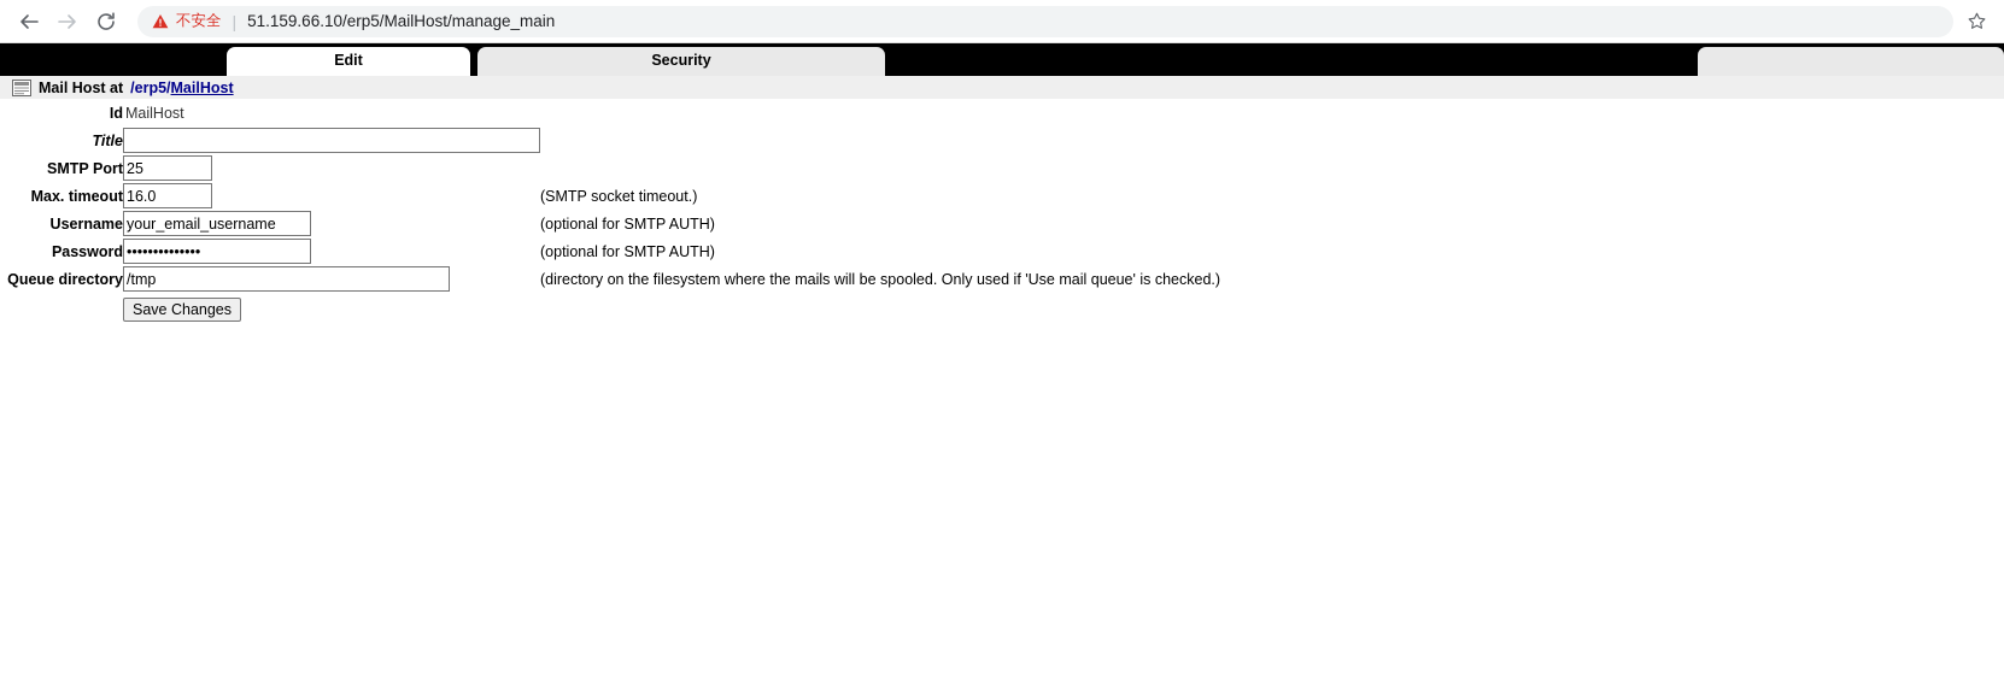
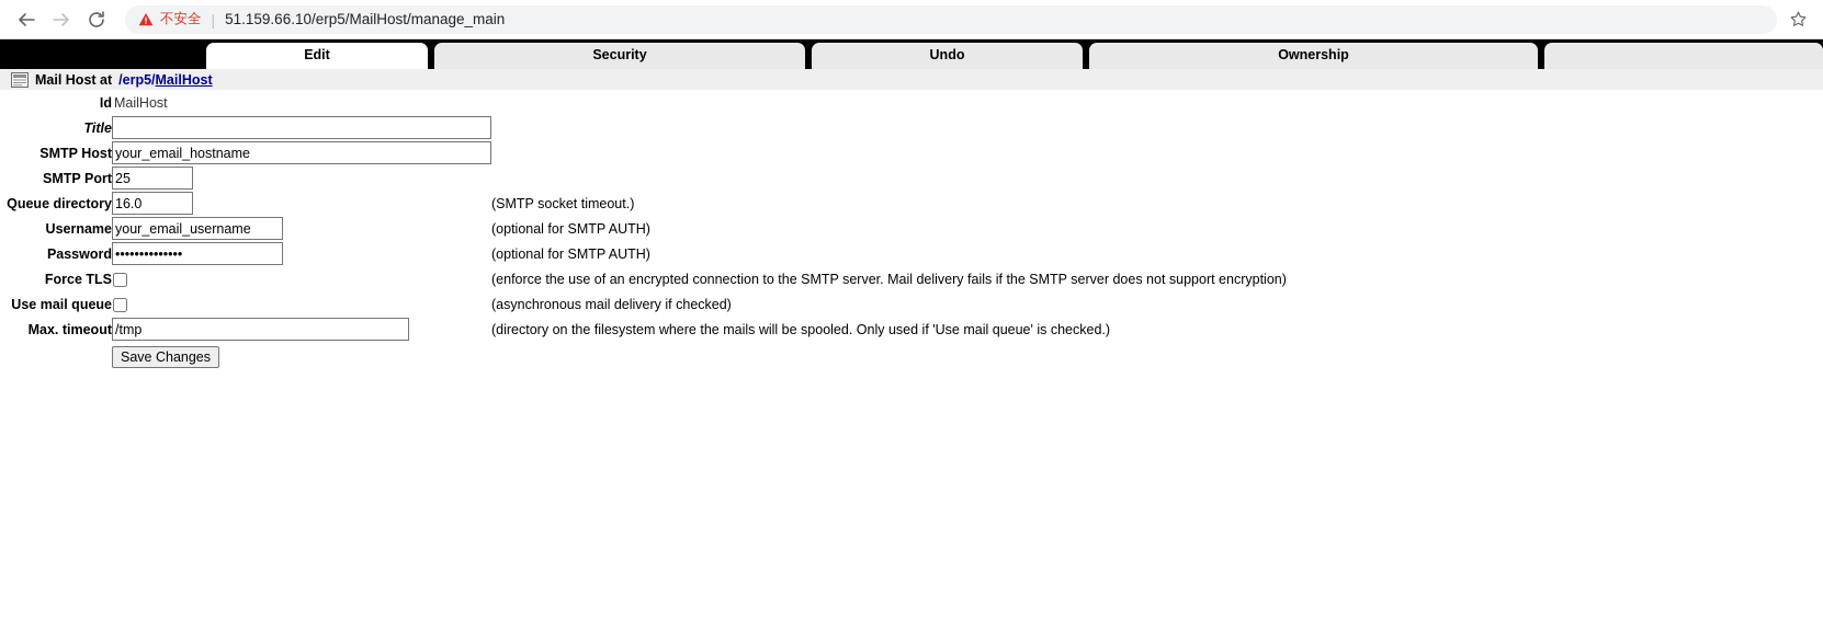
  不安全
  |
  51.159.66.10/erp5/MailHost/manage_main
  Edit
  Security
+ Undo
+ Ownership
  Mail Host at
  /erp5/
  MailHost
  Id	MailHost
  Title
+ SMTP Host	your_email_hostname
  SMTP Port	25
- Max. timeout	16.0	(SMTP socket timeout.)
+ Queue directory	16.0	(SMTP socket timeout.)
  Username	your_email_username	(optional for SMTP AUTH)
  Password	••••••••••••••	(optional for SMTP AUTH)
+ Force TLS		(enforce the use of an encrypted connection to the SMTP server. Mail delivery fails if the SMTP server does not support encryption)
+ Use mail queue		(asynchronous mail delivery if checked)
- Queue directory	/tmp	(directory on the filesystem where the mails will be spooled. Only used if 'Use mail queue' is checked.)
+ Max. timeout	/tmp	(directory on the filesystem where the mails will be spooled. Only used if 'Use mail queue' is checked.)
  	Save Changes
